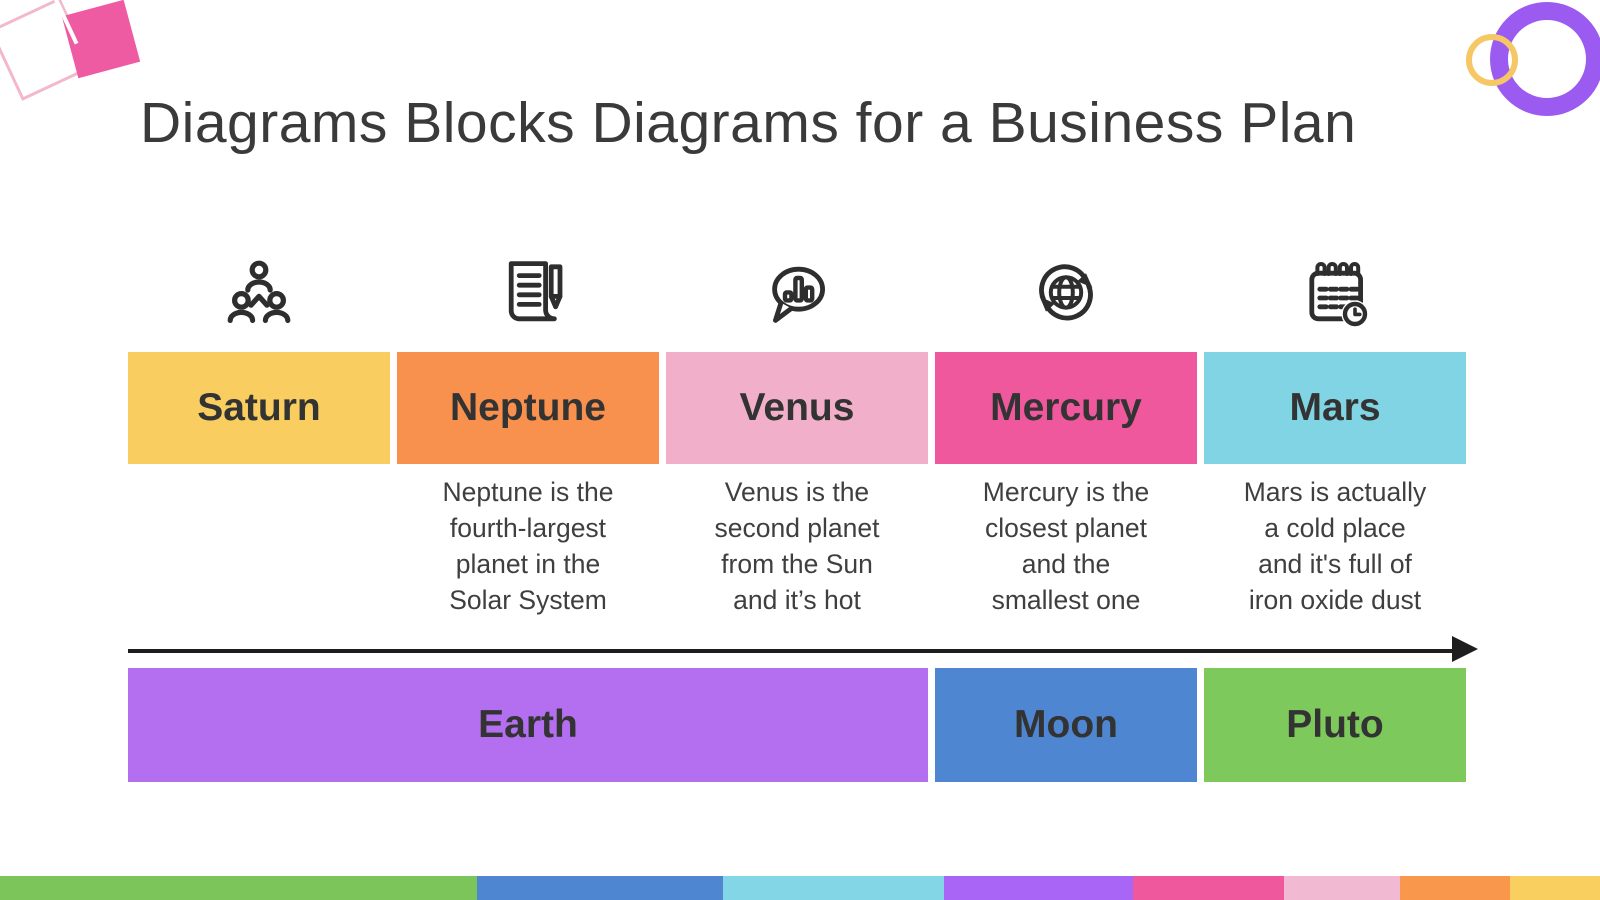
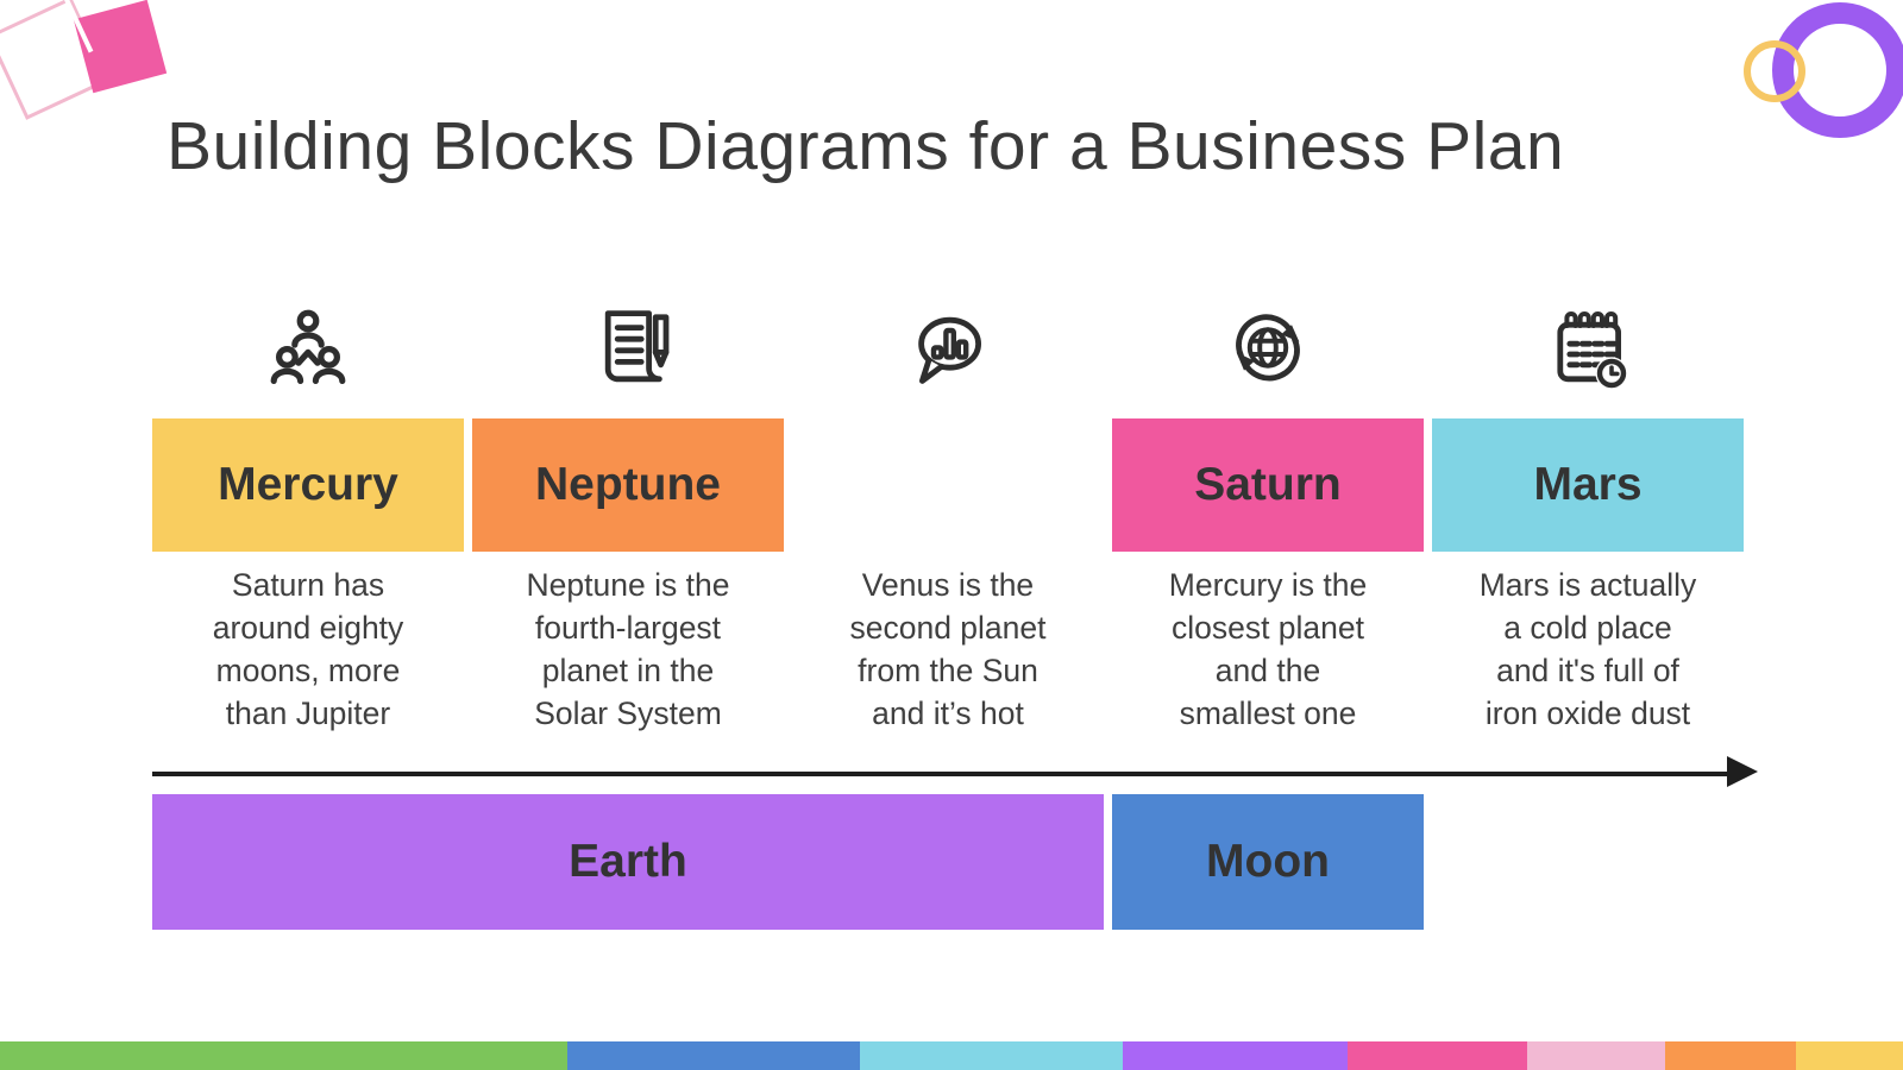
- Diagrams Blocks Diagrams for a Business Plan
+ Building Blocks Diagrams for a Business Plan
- Saturn
+ Mercury
  Neptune
- Venus
- Mercury
+ Saturn
  Mars
+ Saturn has
+ around eighty
+ moons, more
+ than Jupiter
  Neptune is the
  fourth-largest
  planet in the
  Solar System
  Venus is the
  second planet
  from the Sun
  and it’s hot
  Mercury is the
  closest planet
  and the
  smallest one
  Mars is actually
  a cold place
  and it's full of
  iron oxide dust
  Earth
  Moon
- Pluto
